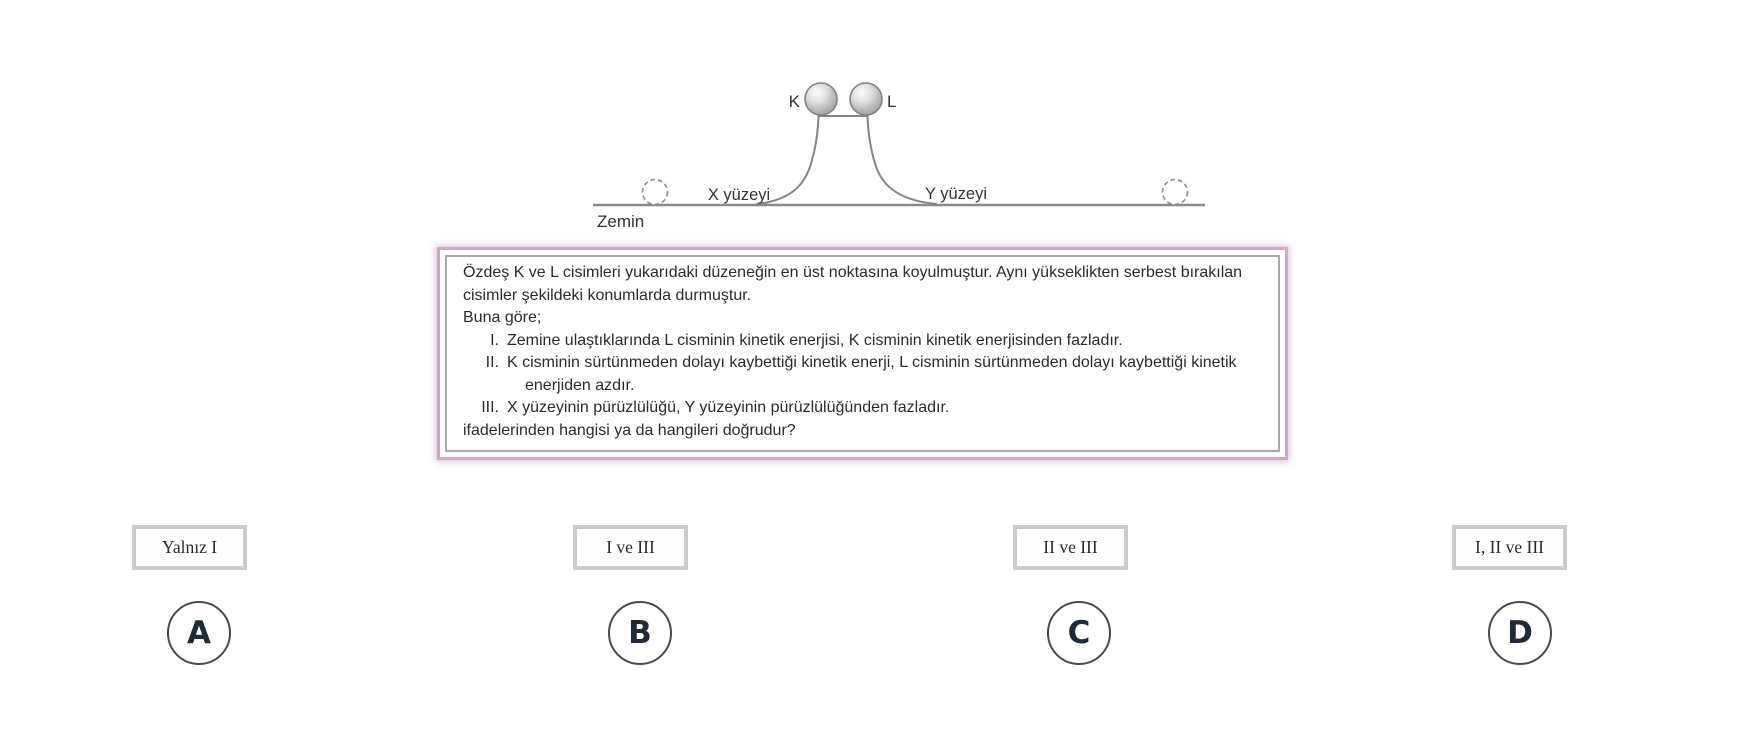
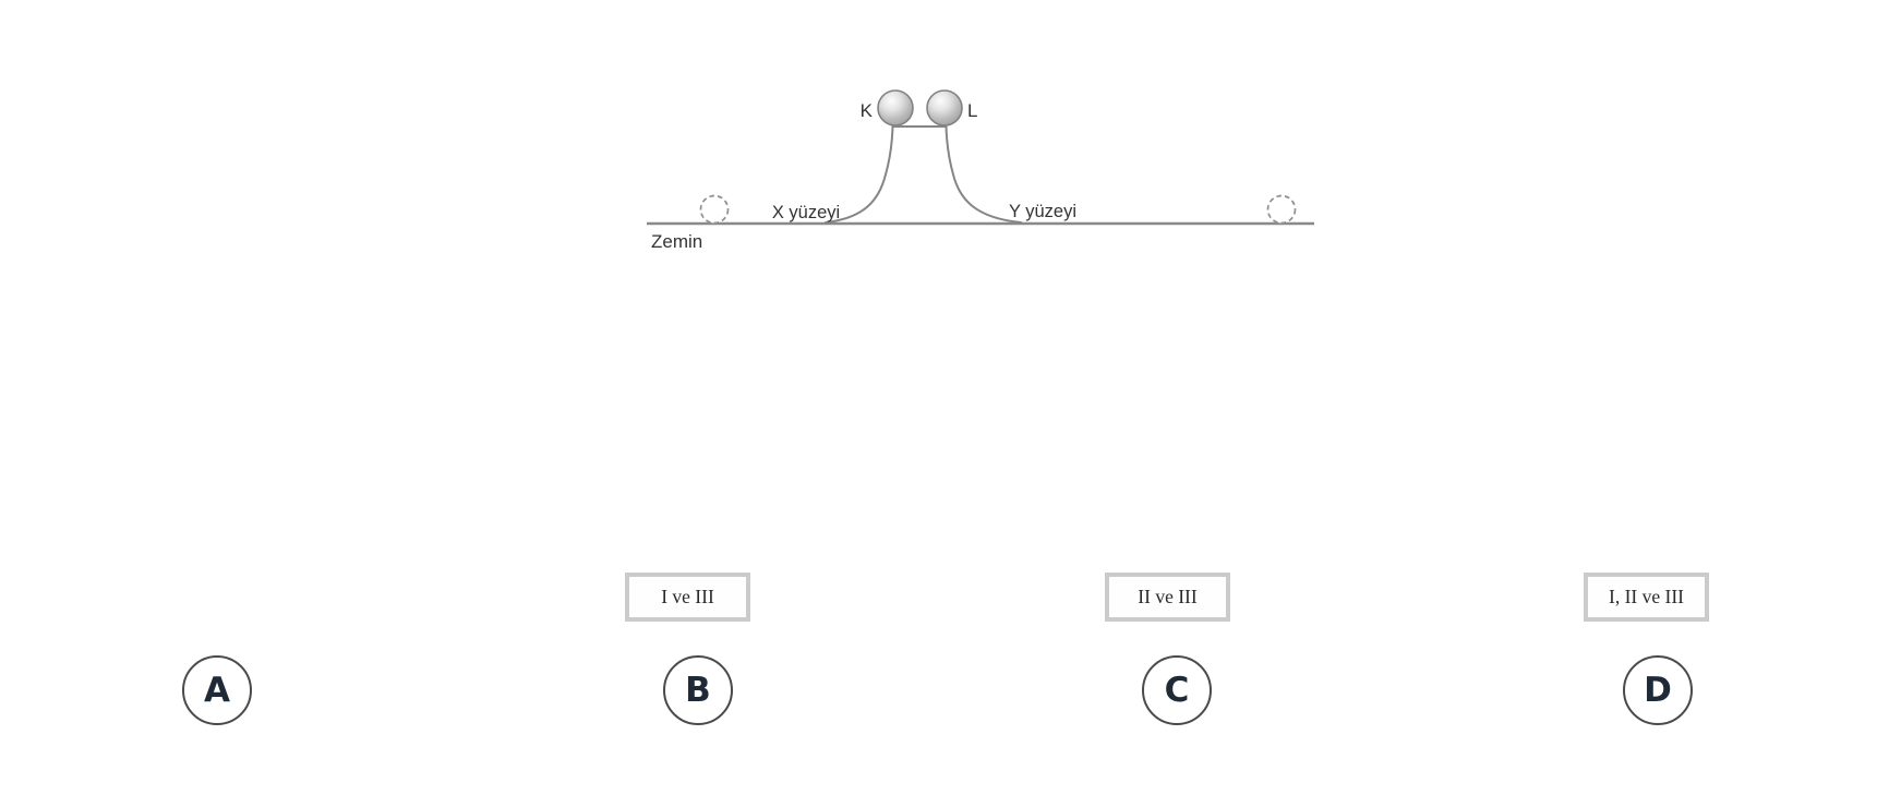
  K
  L
  X yüzeyi
  Y yüzeyi
  Zemin
- Özdeş K ve L cisimleri yukarıdaki düzeneğin en üst noktasına koyulmuştur. Aynı yükseklikten serbest bırakılan cisimler şekildeki konumlarda durmuştur.
- Buna göre;
- I.
- Zemine ulaştıklarında L cisminin kinetik enerjisi, K cisminin kinetik enerjisinden fazladır.
- II.
- K cisminin sürtünmeden dolayı kaybettiği kinetik enerji, L cisminin sürtünmeden dolayı kaybettiği kinetik enerjiden azdır.
- III.
- X yüzeyinin pürüzlülüğü, Y yüzeyinin pürüzlülüğünden fazladır.
- ifadelerinden hangisi ya da hangileri doğrudur?
- Yalnız I
  I ve III
  II ve III
  I, II ve III
  A
  B
  C
  D
